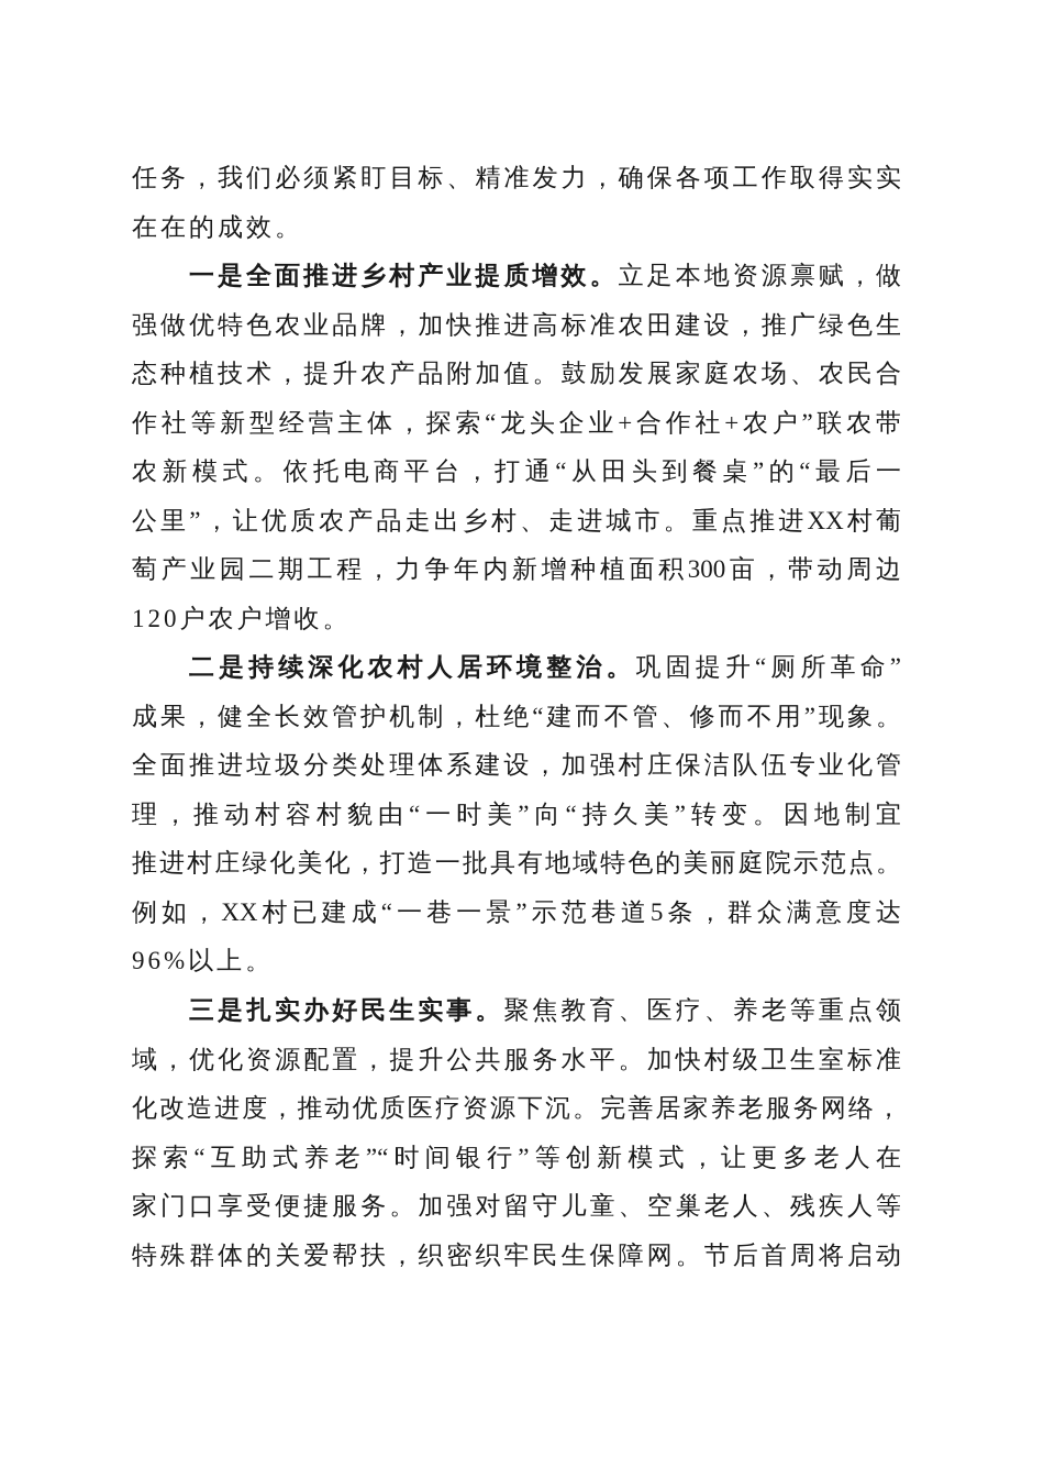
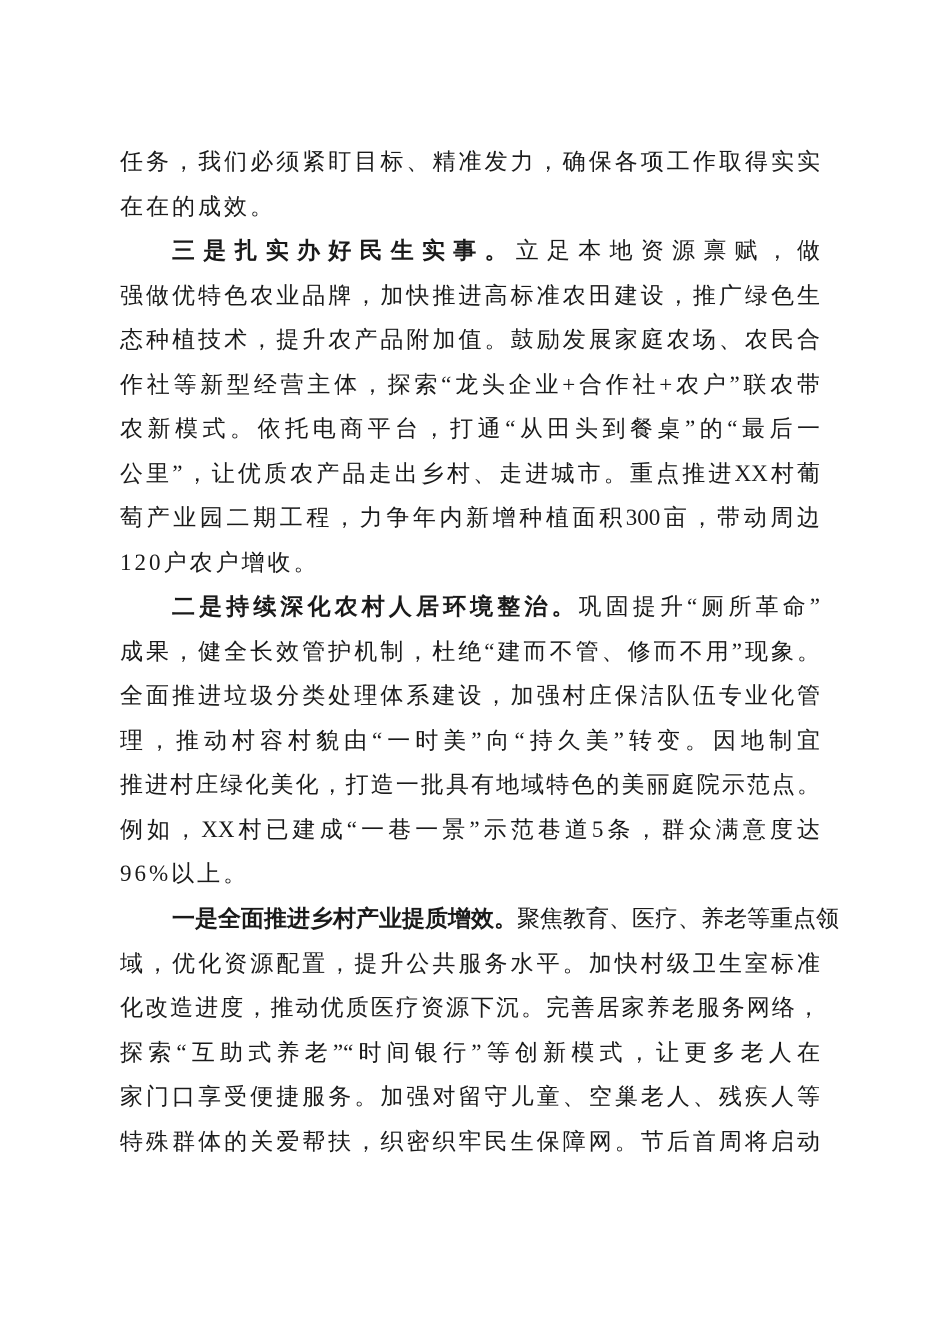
  任务，我们必须紧盯目标、精准发力，确保各项工作取得实实
  在在的成效。
- 一是全面推进乡村产业提质增效。立足本地资源禀赋，做
+ 三是扎实办好民生实事。立足本地资源禀赋，做
  强做优特色农业品牌，加快推进高标准农田建设，推广绿色生
  态种植技术，提升农产品附加值。鼓励发展家庭农场、农民合
  作社等新型经营主体，探索“龙头企业+合作社+农户”联农带
  农新模式。依托电商平台，打通“从田头到餐桌”的“最后一
  公里”，让优质农产品走出乡村、走进城市。重点推进XX村葡
  萄产业园二期工程，力争年内新增种植面积300亩，带动周边
  120户农户增收。
  二是持续深化农村人居环境整治。巩固提升“厕所革命”
  成果，健全长效管护机制，杜绝“建而不管、修而不用”现象。
  全面推进垃圾分类处理体系建设，加强村庄保洁队伍专业化管
  理，推动村容村貌由“一时美”向“持久美”转变。因地制宜
  推进村庄绿化美化，打造一批具有地域特色的美丽庭院示范点。
  例如，XX村已建成“一巷一景”示范巷道5条，群众满意度达
  96%以上。
- 三是扎实办好民生实事。聚焦教育、医疗、养老等重点领
+ 一是全面推进乡村产业提质增效。聚焦教育、医疗、养老等重点领
  域，优化资源配置，提升公共服务水平。加快村级卫生室标准
  化改造进度，推动优质医疗资源下沉。完善居家养老服务网络，
  探索“互助式养老”“时间银行”等创新模式，让更多老人在
  家门口享受便捷服务。加强对留守儿童、空巢老人、残疾人等
  特殊群体的关爱帮扶，织密织牢民生保障网。节后首周将启动
